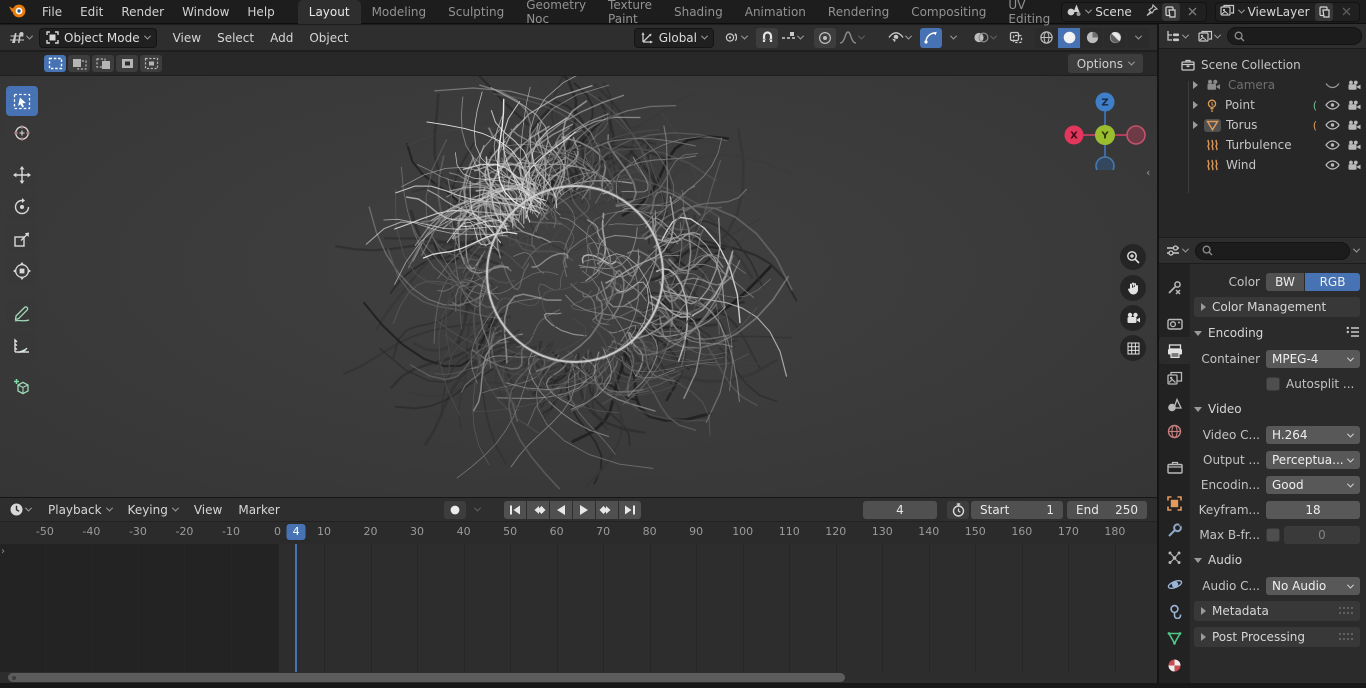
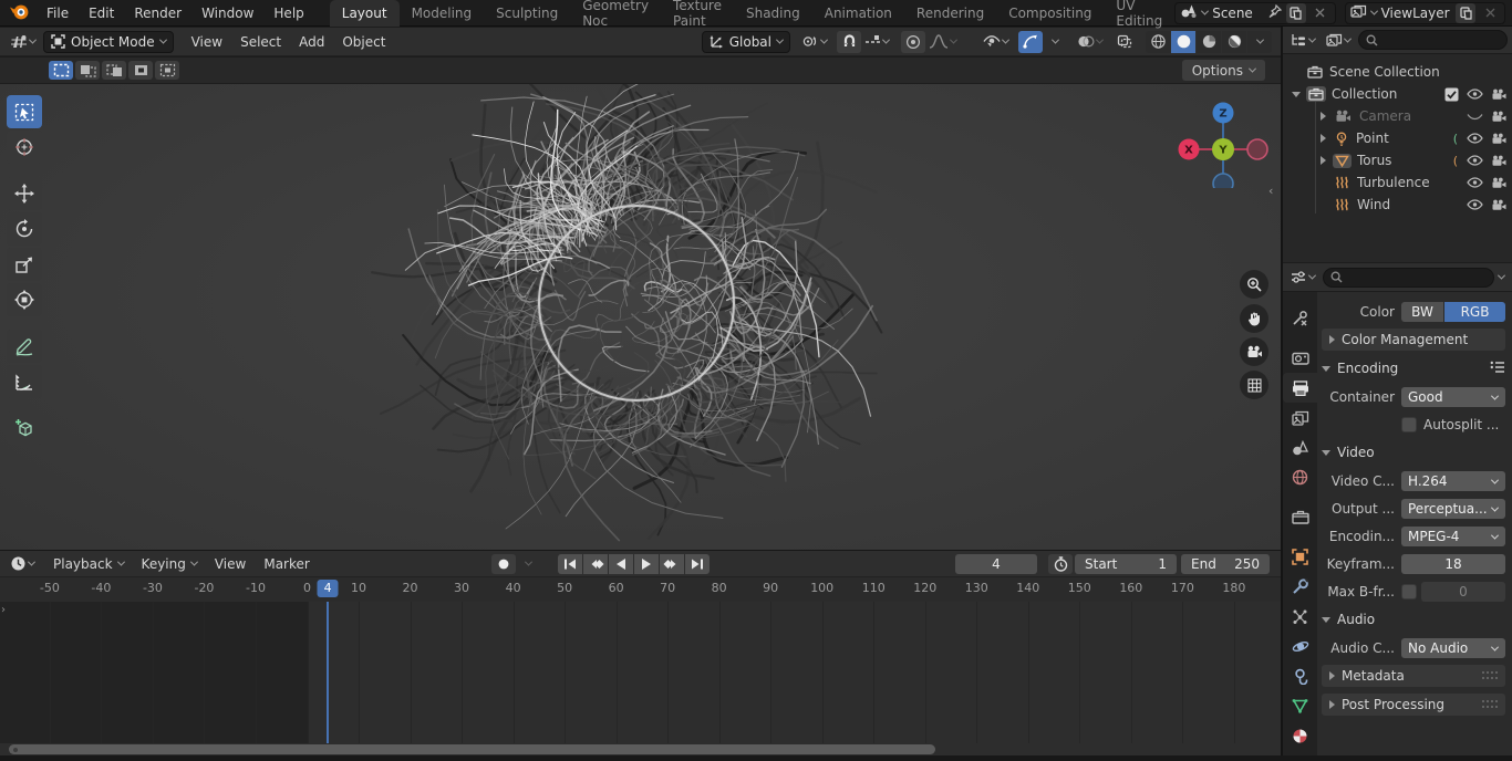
  File
  Edit
  Render
  Window
  Help
  Layout
  Modeling
  Sculpting
  Geometry Noc
  Texture Paint
  Shading
  Animation
  Rendering
  Compositing
  UV Editing
  Scene
  ViewLayer
  Object Mode
  View
  Select
  Add
  Object
  Global
  Options
  Z
  X
  Y
  ‹
  Scene Collection
+ Collection
  Camera
  Point
  (
  Torus
  (
  Turbulence
  Wind
  Color
  BW
  RGB
  Color Management
  Encoding
  Container
- MPEG-4
+ Good
  Autosplit ...
  Video
  Video C...
  H.264
  Output ...
  Perceptua...
  Encodin...
- Good
+ MPEG-4
  Keyfram...
  18
  Max B-fr...
  0
  Audio
  Audio C...
  No Audio
  Metadata
  Post Processing
  Playback
  Keying
  View
  Marker
  4
  Start
  1
  End
  250
  4
  -50
  -40
  -30
  -20
  -10
  0
  10
  20
  30
  40
  50
  60
  70
  80
  90
  100
  110
  120
  130
  140
  150
  160
  170
  180
  ›
